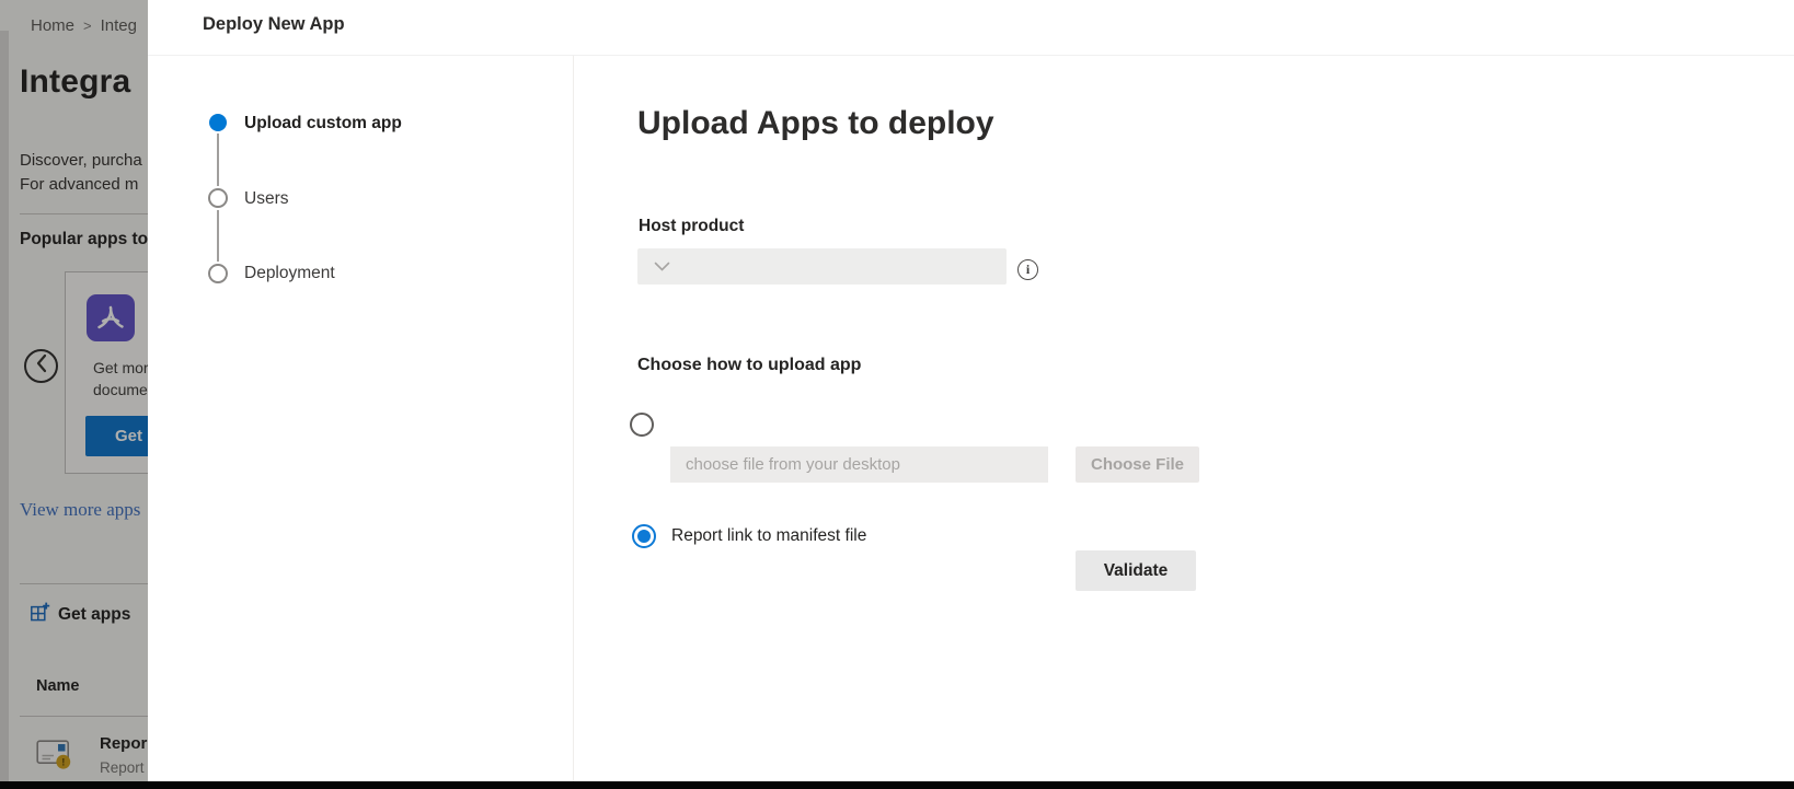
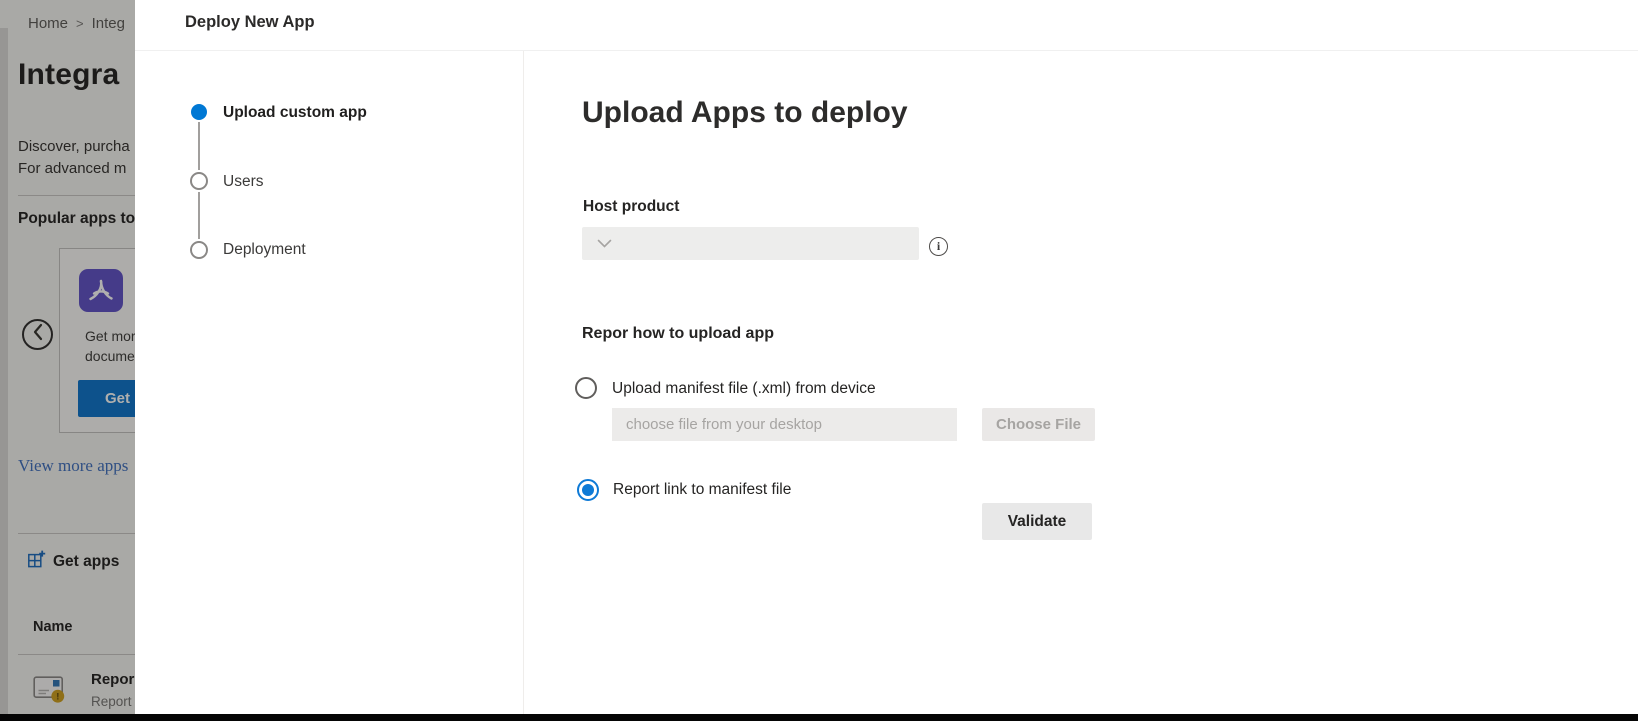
  Home > Integ
  Integra
  Discover, purcha
  For advanced m
  Popular apps to
  Get mor
  docume
  Get
  View more apps
  Get apps
  Name
  !
  Repor
  Report
  Deploy New App
  Upload custom app
  Users
  Deployment
  Upload Apps to deploy
  Host product
  i
- Choose how to upload app
+ Repor how to upload app
+ Upload manifest file (.xml) from device
  choose file from your desktop
  Choose File
  Report link to manifest file
  Validate
